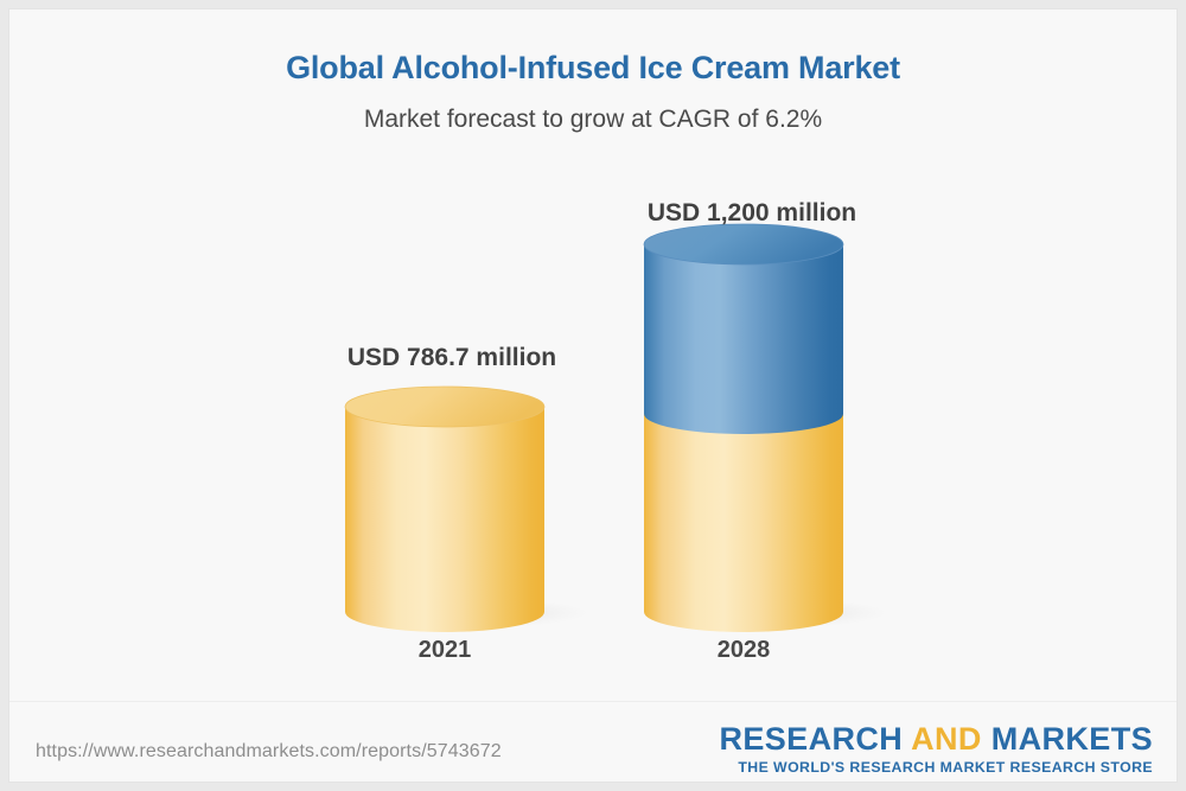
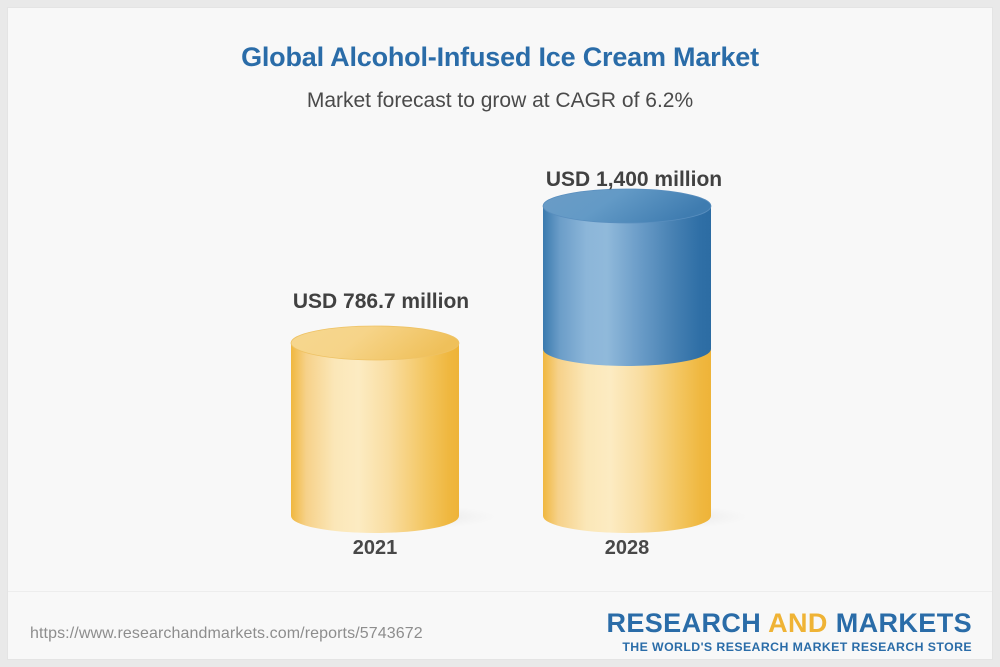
  Global Alcohol-Infused Ice Cream Market
  Market forecast to grow at CAGR of 6.2%
  USD 786.7 million
- USD 1,200 million
+ USD 1,400 million
  2021
  2028
  https://www.researchandmarkets.com/reports/5743672
  RESEARCH AND MARKETS
  THE WORLD'S RESEARCH MARKET RESEARCH STORE
